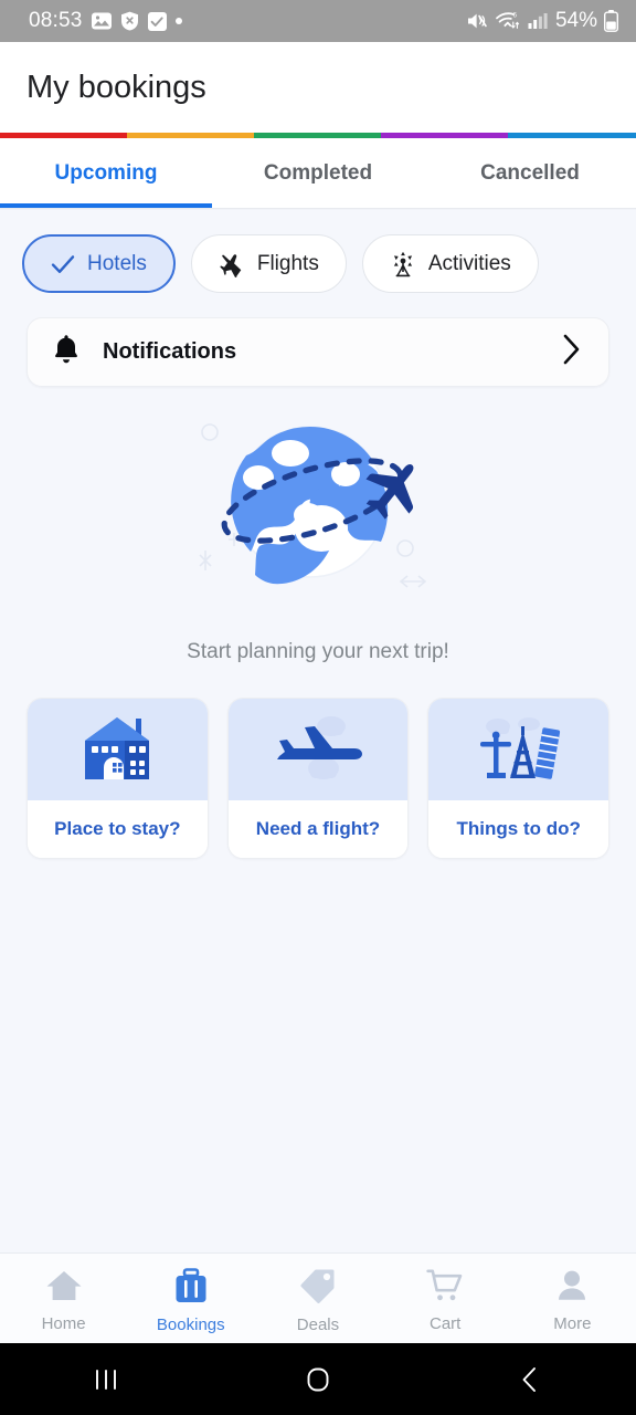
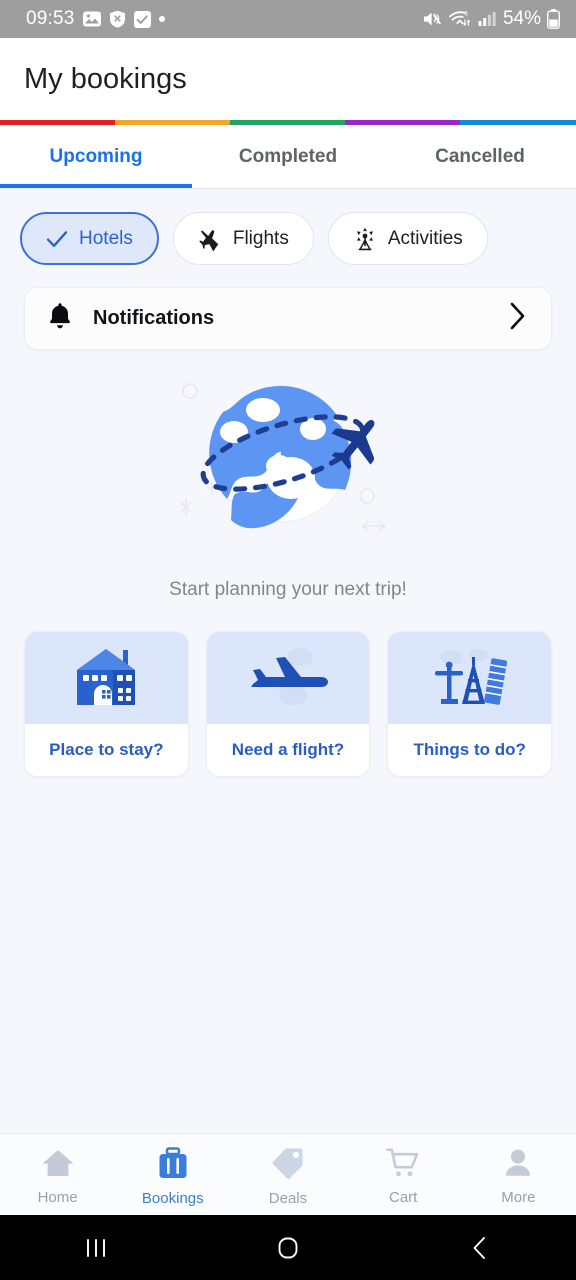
- 08:53
+ 09:53
  54%
  My bookings
  Upcoming
  Completed
  Cancelled
  Hotels
  Flights
  Activities
  Notifications
  Start planning your next trip!
  Place to stay?
  Need a flight?
  Things to do?
  Home
  Bookings
  Deals
  Cart
  More
